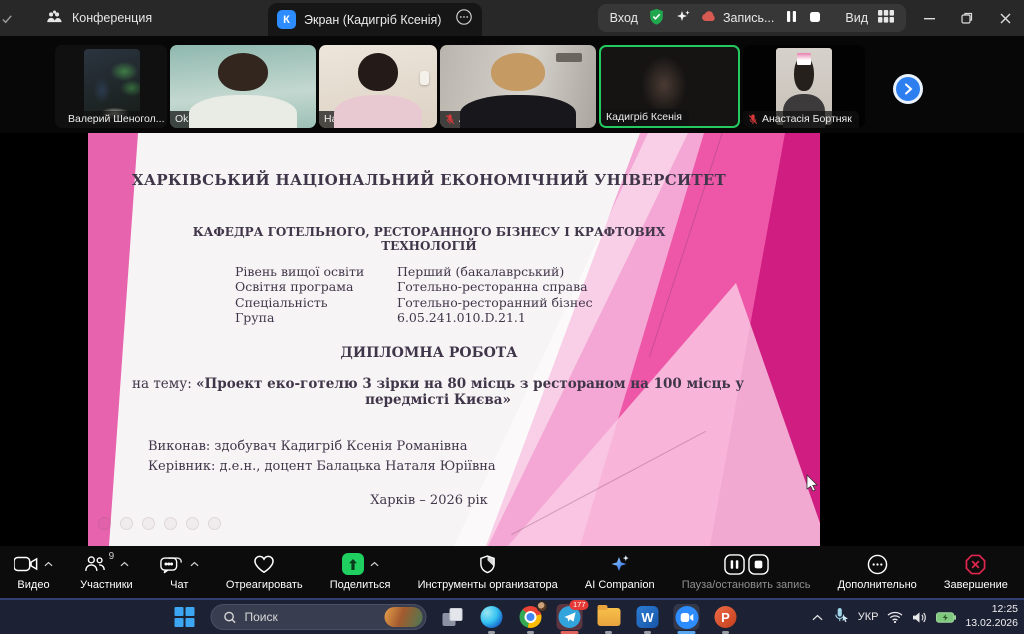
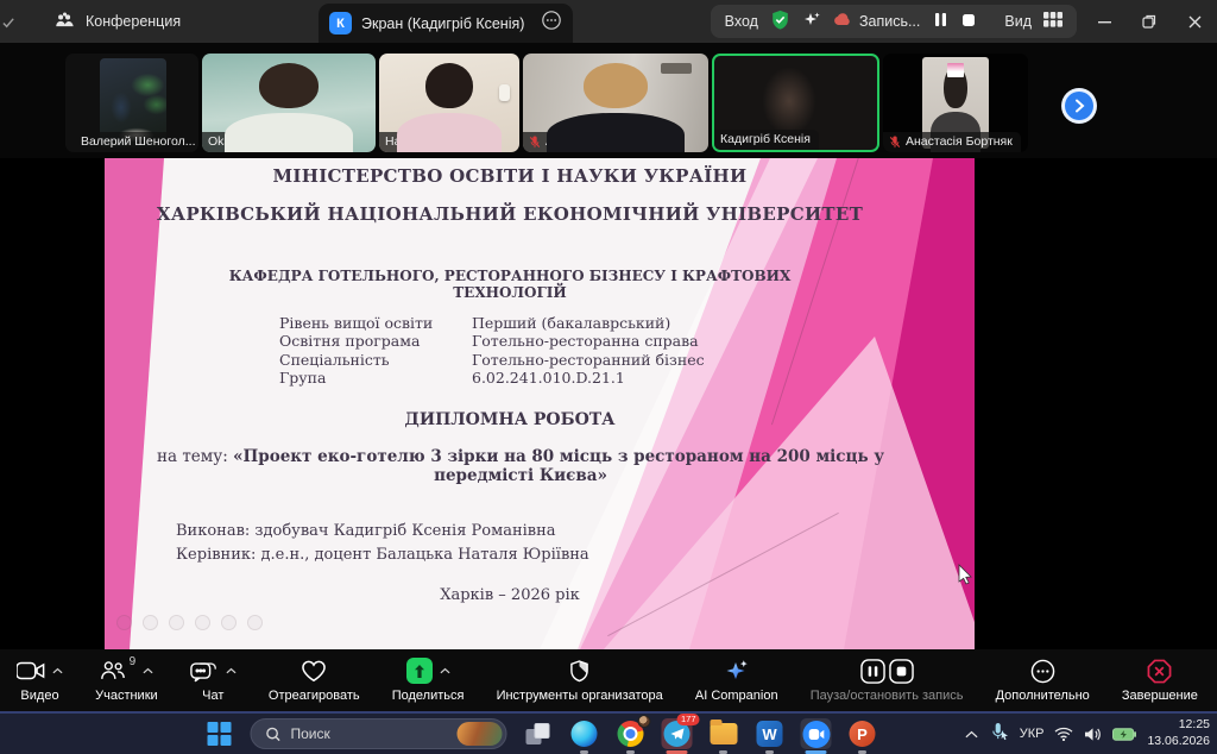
  Конференция
  К
  Экран (Кадигріб Ксенія)
  Вход
  Запись...
  Вид
  Валерий Шеногол...
  Кадигріб Ксенія
  Анастасія Бортняк
+ МІНІСТЕРСТВО ОСВІТИ І НАУКИ УКРАЇНИ
  ХАРКІВСЬКИЙ НАЦІОНАЛЬНИЙ ЕКОНОМІЧНИЙ УНІВЕРСИТЕТ
  КАФЕДРА ГОТЕЛЬНОГО, РЕСТОРАННОГО БІЗНЕСУ І КРАФТОВИХ ТЕХНОЛОГІЙ
  Рівень вищої освіти
  Перший (бакалаврський)
  Освітня програма
  Готельно-ресторанна справа
  Спеціальність
  Готельно-ресторанний бізнес
  Група
- 6.05.241.010.D.21.1
+ 6.02.241.010.D.21.1
  ДИПЛОМНА РОБОТА
- на тему: «Проект еко-готелю 3 зірки на 80 місць з рестораном на 100 місць у передмісті Києва»
+ на тему: «Проект еко-готелю 3 зірки на 80 місць з рестораном на 200 місць у передмісті Києва»
  Виконав: здобувач Кадигріб Ксенія Романівна
  Керівник: д.е.н., доцент Балацька Наталя Юріївна
  Харків – 2026 рік
  Видео
  9
  Участники
  Чат
  Отреагировать
  Поделиться
  Инструменты организатора
  AI Companion
  Пауза/остановить запись
  Дополнительно
  Завершение
  Поиск
  177
  W
  P
  УКР
  12:25
- 13.02.2026
+ 13.06.2026
